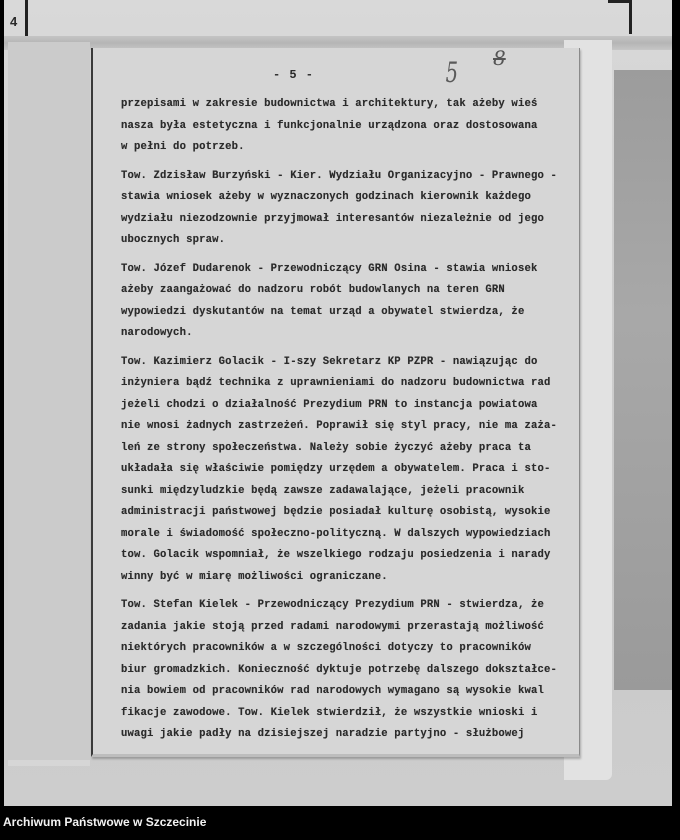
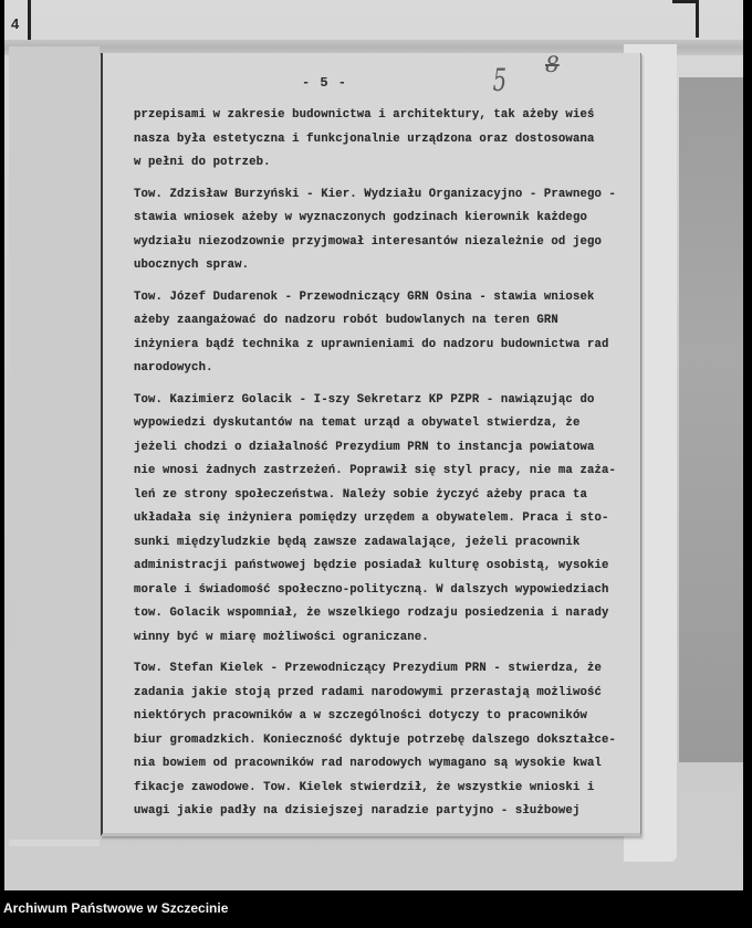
  4
  - 5 -
  5
  8
  przepisami w zakresie budownictwa i architektury, tak ażeby wieś
  nasza była estetyczna i funkcjonalnie urządzona oraz dostosowana
  w pełni do potrzeb.
  Tow. Zdzisław Burzyński - Kier. Wydziału Organizacyjno - Prawnego -
  stawia wniosek ażeby w wyznaczonych godzinach kierownik każdego
  wydziału niezodzownie przyjmował interesantów niezależnie od jego
  ubocznych spraw.
  Tow. Józef Dudarenok - Przewodniczący GRN Osina - stawia wniosek
  ażeby zaangażować do nadzoru robót budowlanych na teren GRN
- wypowiedzi dyskutantów na temat urząd a obywatel stwierdza, że
+ inżyniera bądź technika z uprawnieniami do nadzoru budownictwa rad
  narodowych.
  Tow. Kazimierz Golacik - I-szy Sekretarz KP PZPR - nawiązując do
- inżyniera bądź technika z uprawnieniami do nadzoru budownictwa rad
+ wypowiedzi dyskutantów na temat urząd a obywatel stwierdza, że
  jeżeli chodzi o działalność Prezydium PRN to instancja powiatowa
  nie wnosi żadnych zastrzeżeń. Poprawił się styl pracy, nie ma zaża-
  leń ze strony społeczeństwa. Należy sobie życzyć ażeby praca ta
- układała się właściwie pomiędzy urzędem a obywatelem. Praca i sto-
+ układała się inżyniera pomiędzy urzędem a obywatelem. Praca i sto-
  sunki międzyludzkie będą zawsze zadawalające, jeżeli pracownik
  administracji państwowej będzie posiadał kulturę osobistą, wysokie
  morale i świadomość społeczno-polityczną. W dalszych wypowiedziach
  tow. Golacik wspomniał, że wszelkiego rodzaju posiedzenia i narady
  winny być w miarę możliwości ograniczane.
  Tow. Stefan Kielek - Przewodniczący Prezydium PRN - stwierdza, że
  zadania jakie stoją przed radami narodowymi przerastają możliwość
  niektórych pracowników a w szczególności dotyczy to pracowników
  biur gromadzkich. Konieczność dyktuje potrzebę dalszego dokształce-
  nia bowiem od pracowników rad narodowych wymagano są wysokie kwal
  fikacje zawodowe. Tow. Kielek stwierdził, że wszystkie wnioski i
  uwagi jakie padły na dzisiejszej naradzie partyjno - służbowej
  Archiwum Państwowe w Szczecinie
